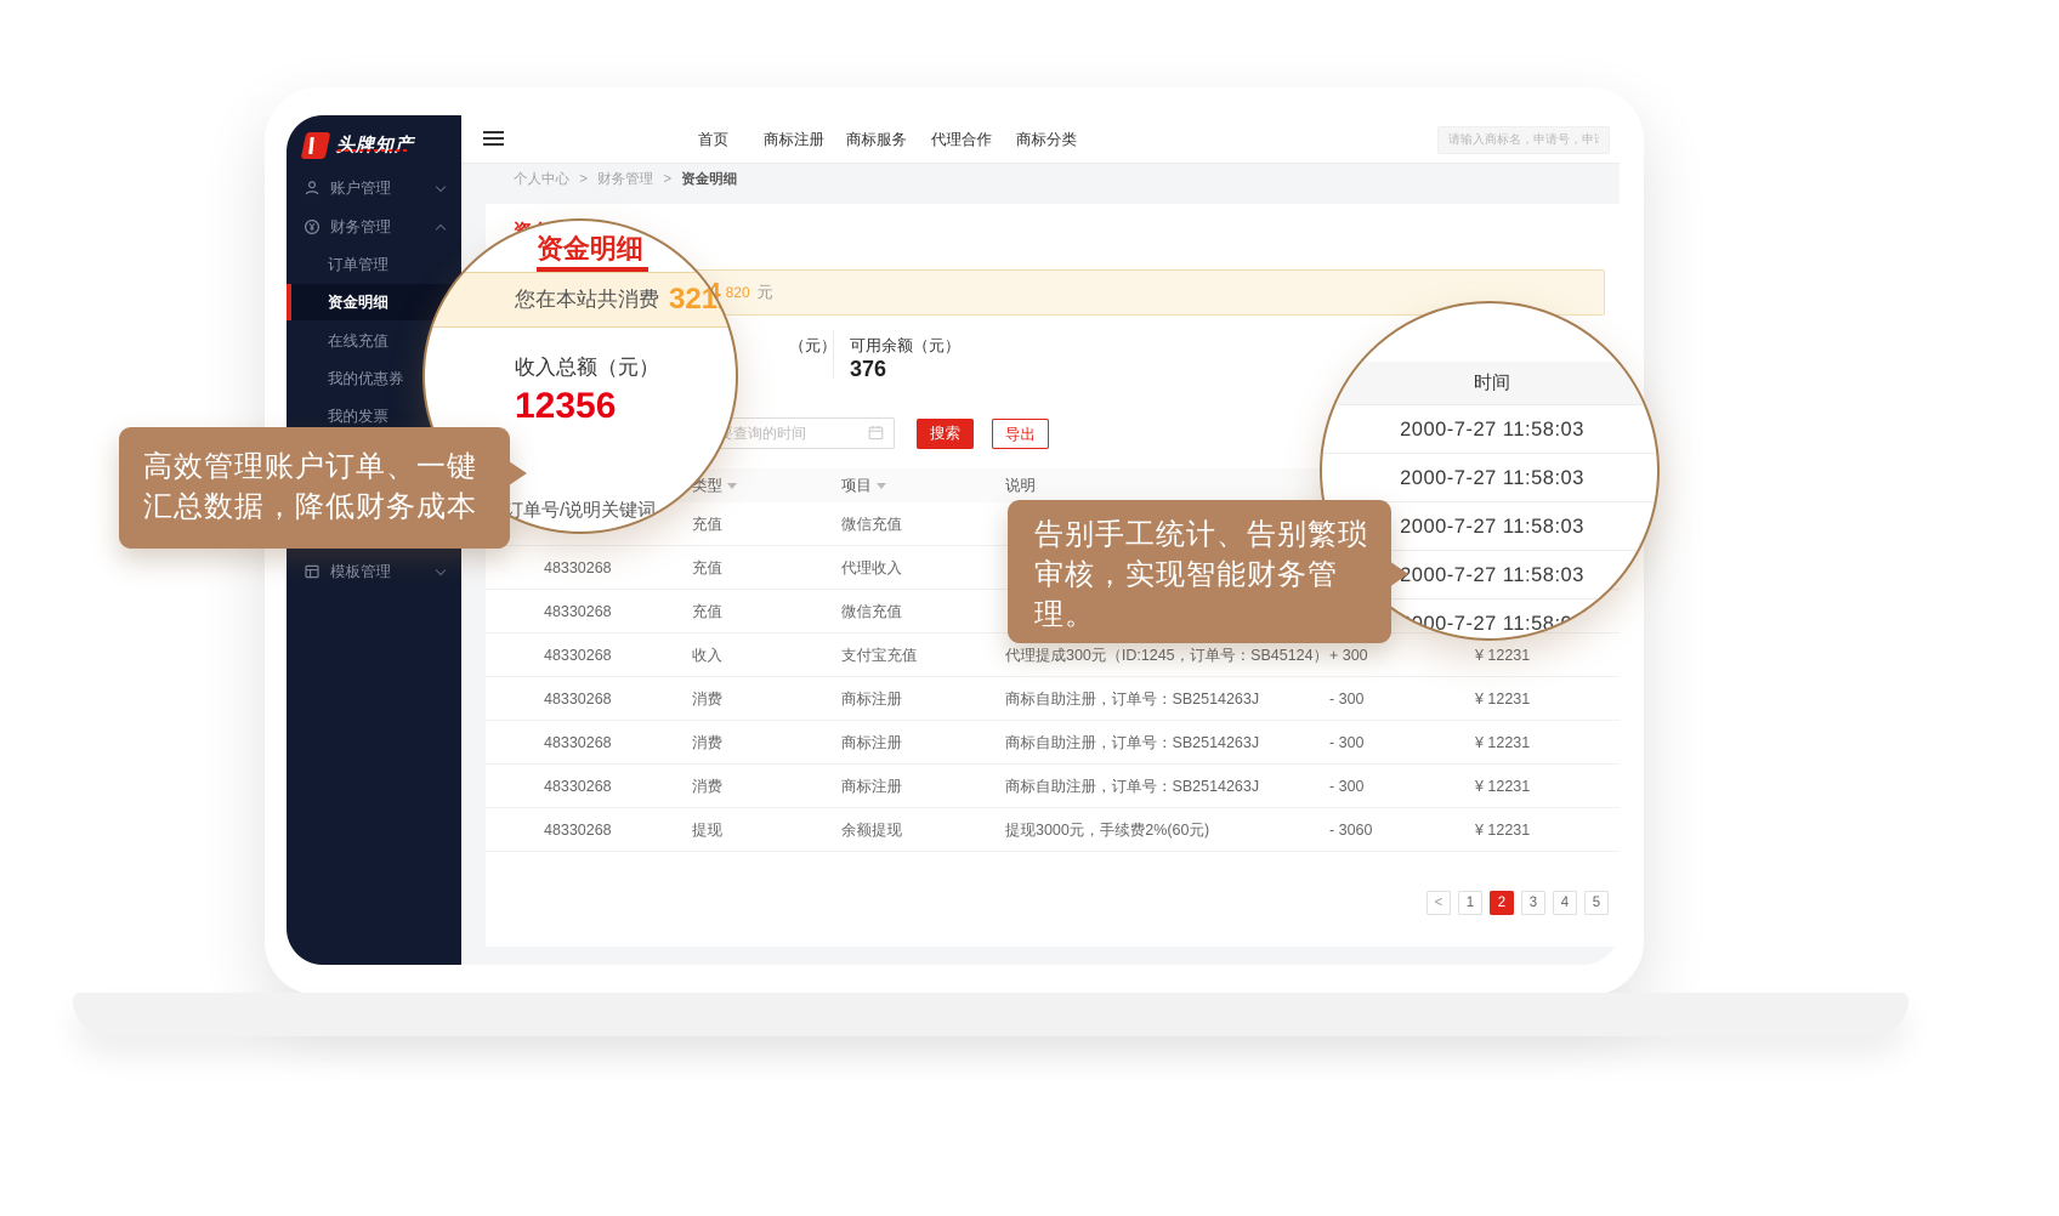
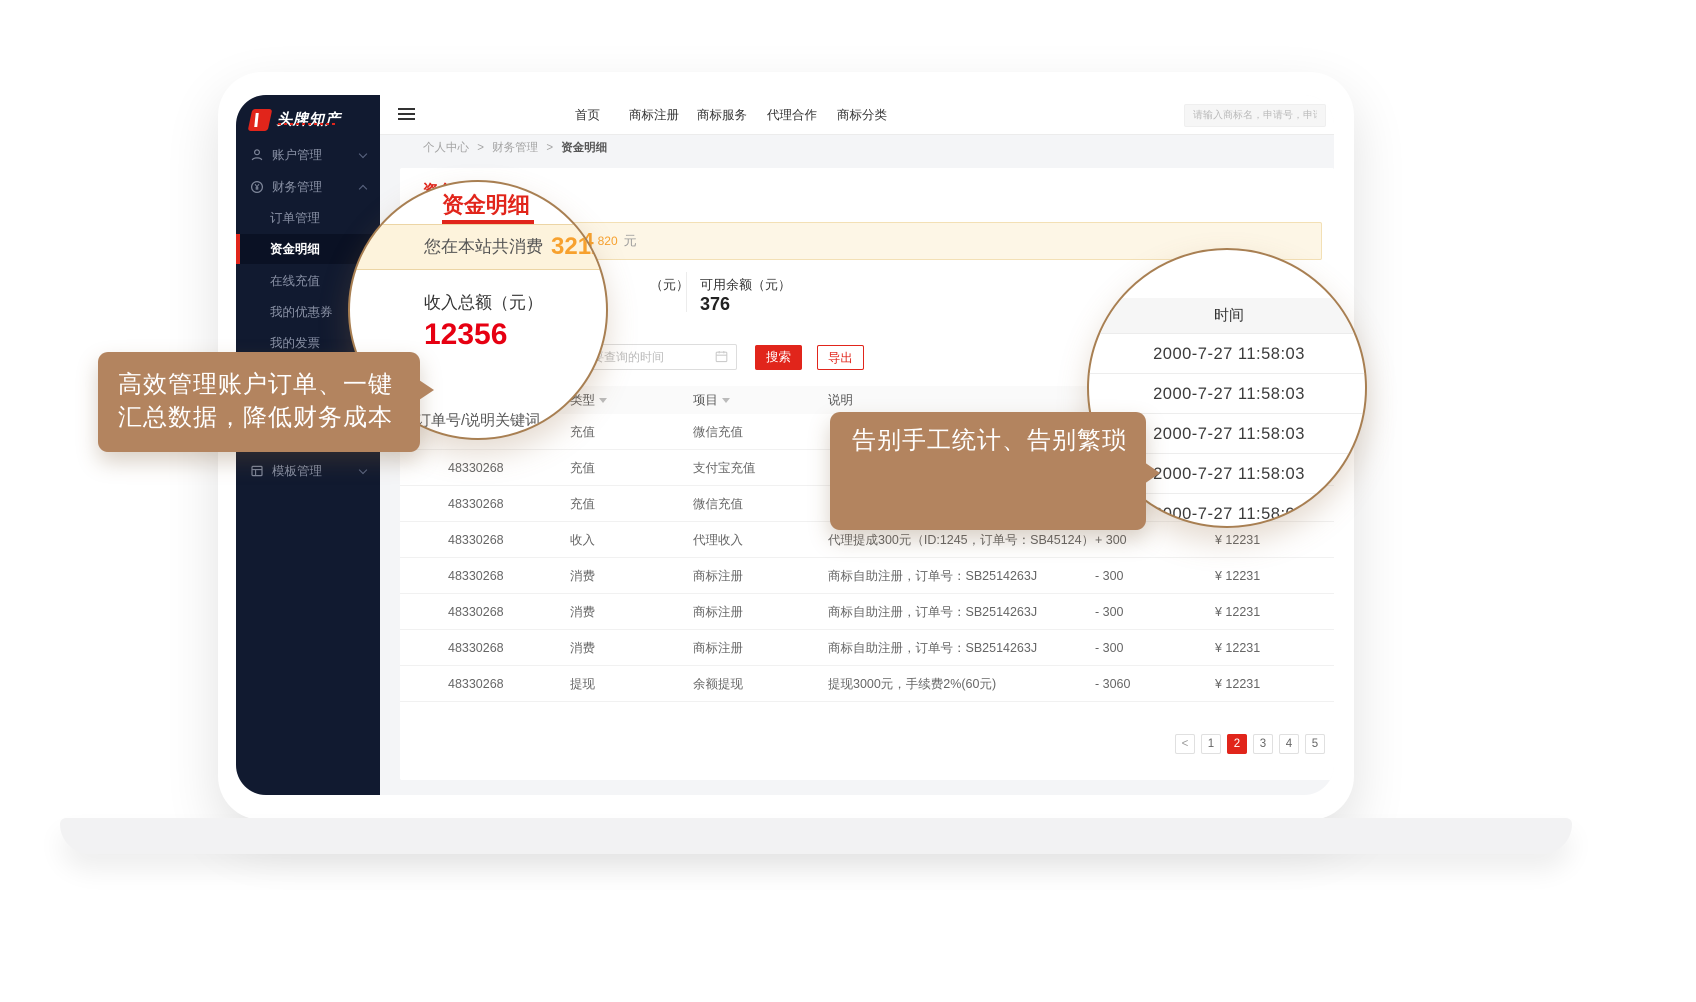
  头牌知产
  账户管理
  财务管理
  订单管理
  资金明细
  在线充值
  我的优惠券
  我的发票
  模板管理
  首页
  商标注册
  商标服务
  代理合作
  商标分类
  请输入商标名，申请号，申
  个人中心 > 财务管理 > 资金明细
  元
  （元）
  可用余额（元）
  376
  搜索
  导出
  类型
  项目
  说明
  充值
  微信充值
  48330268
  充值
- 代理收入
+ 支付宝充值
  48330268
  充值
  微信充值
  48330268
  收入
- 支付宝充值
+ 代理收入
  代理提成300元（ID:1245，订单号：SB45124）
  + 300
  ¥ 12231
  48330268
  消费
  商标注册
  商标自助注册，订单号：SB2514263J
  - 300
  ¥ 12231
  48330268
  消费
  商标注册
  商标自助注册，订单号：SB2514263J
  - 300
  ¥ 12231
  48330268
  消费
  商标注册
  商标自助注册，订单号：SB2514263J
  - 300
  ¥ 12231
  48330268
  提现
  余额提现
  提现3000元，手续费2%(60元)
  - 3060
  ¥ 12231
  <
  1
  2
  3
  4
  5
  时间
  2000-7-27 11:58:03
  2000-7-27 11:58:03
  2000-7-27 11:58:03
  000-7-27 11:58:03
  2000-7-27 11:58:03
  告别手工统计、告别繁琐
- 审核，实现智能财务管
- 理。
  资金明细
  您在本站共消费
  3212
  收入总额（元）
  12356
  订单号/说明关键词
  高效管理账户订单、一键
  汇总数据，降低财务成本
